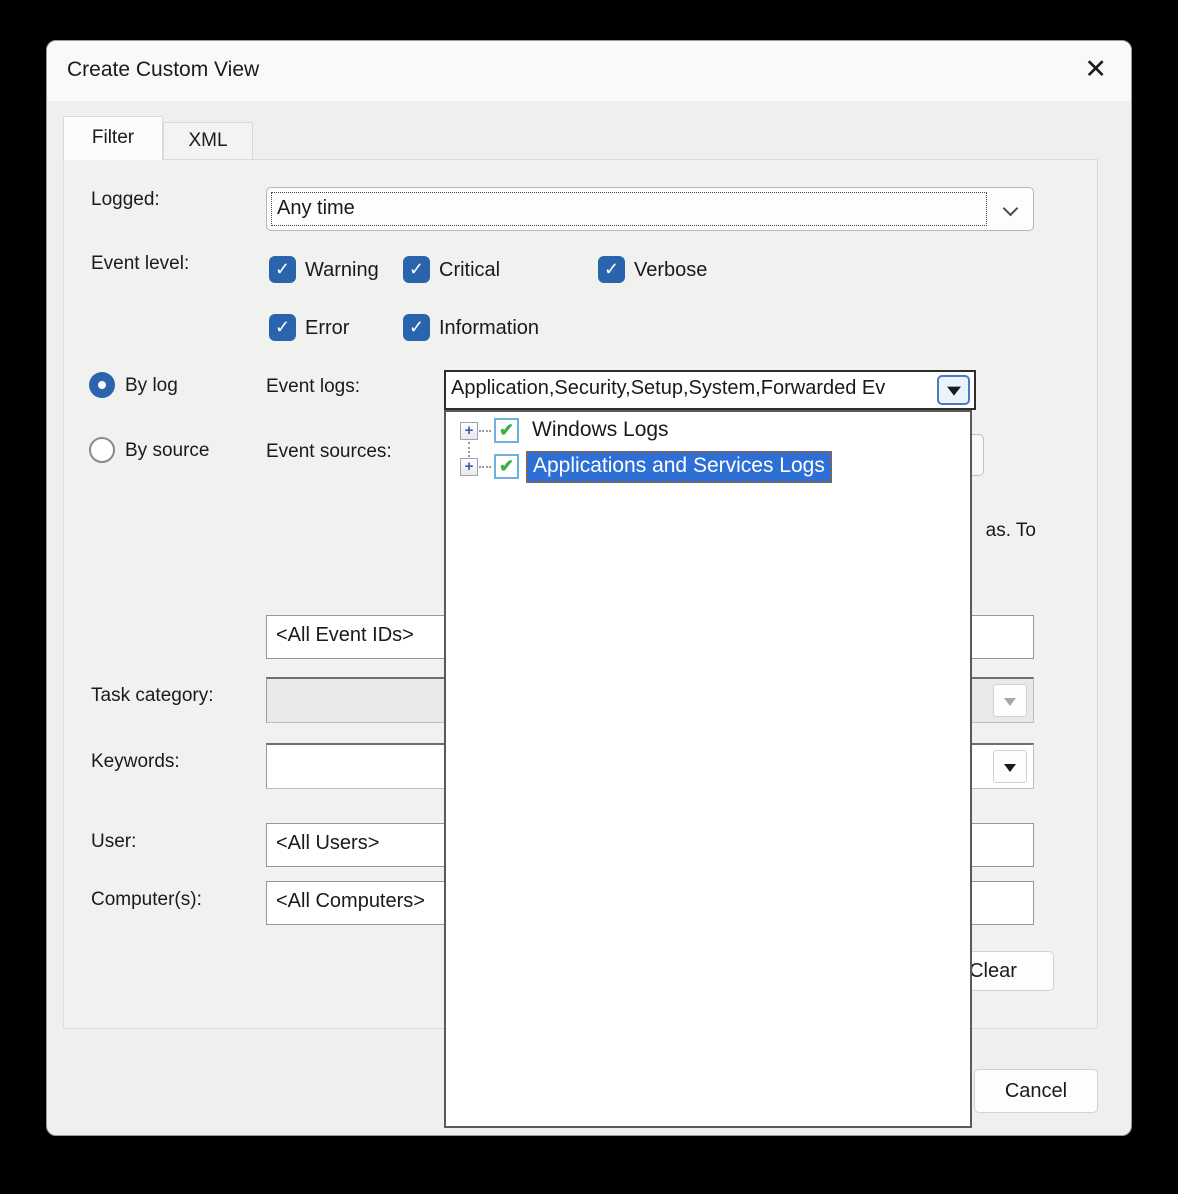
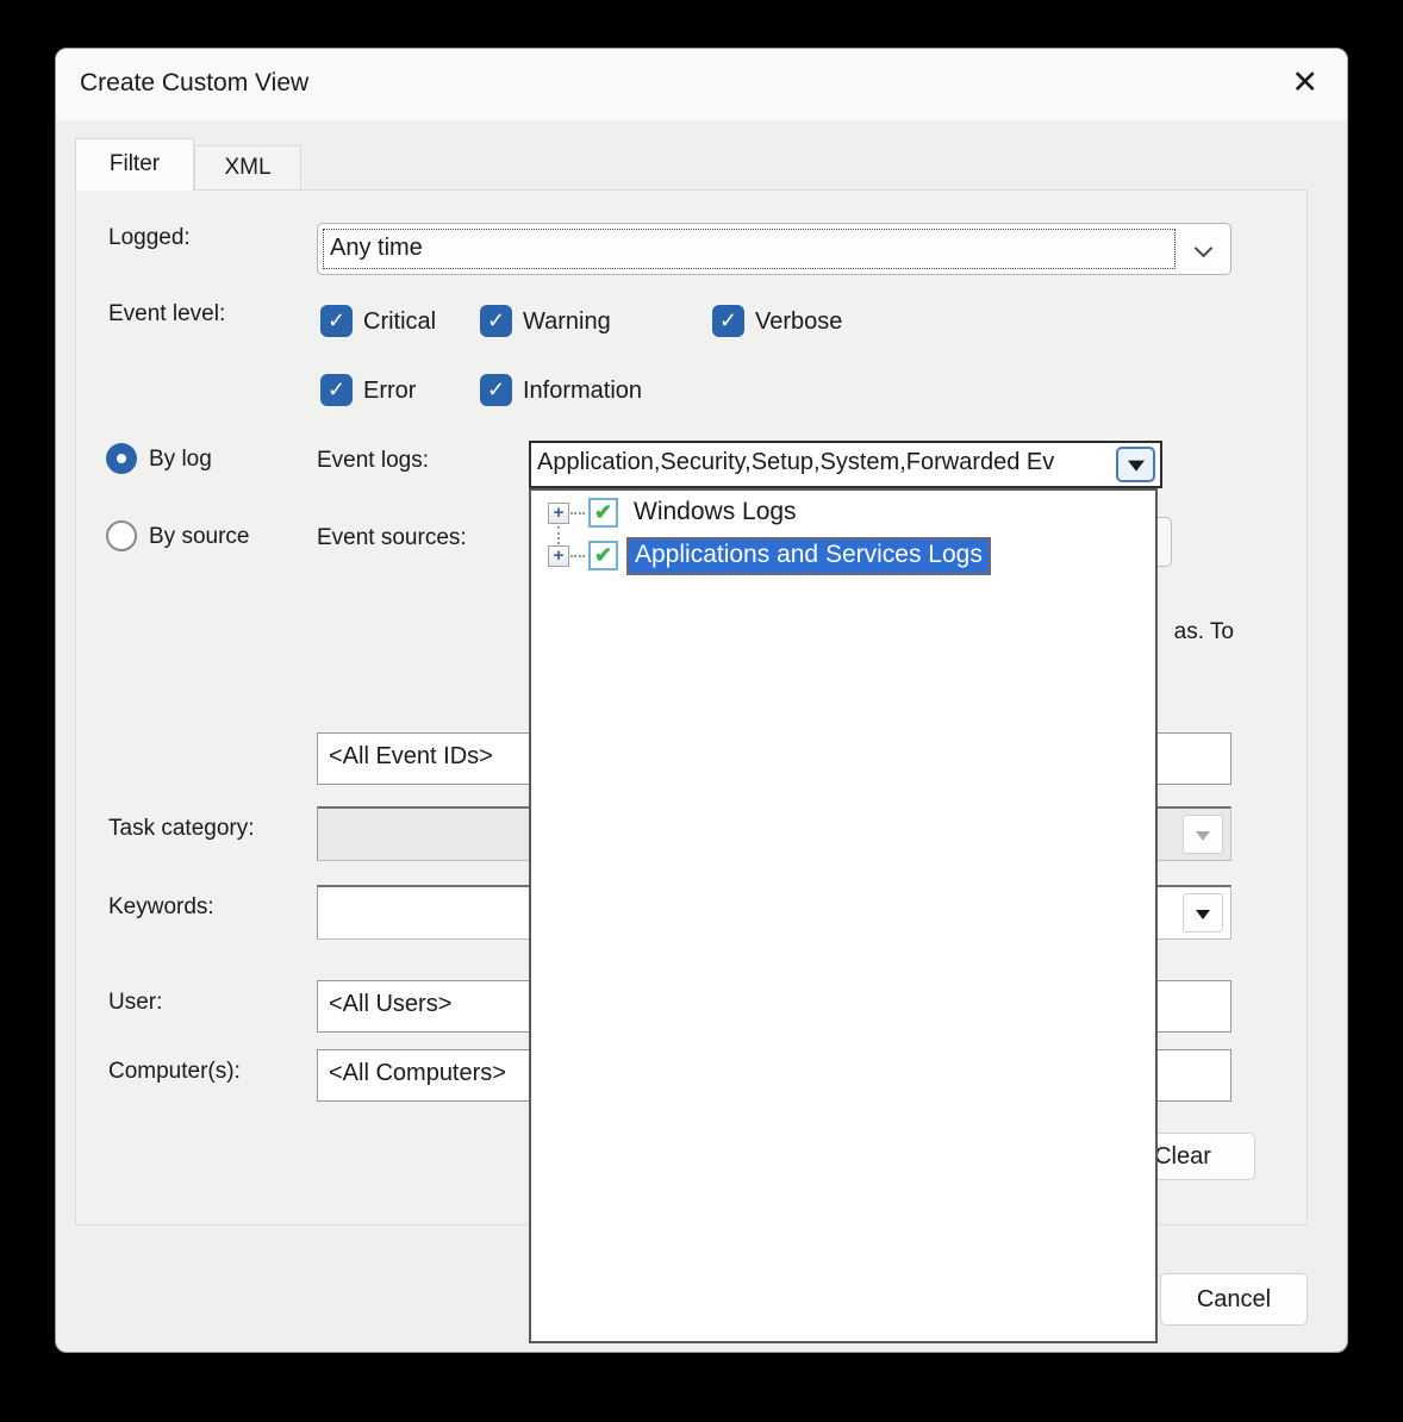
  Create Custom View
  ✕
  Filter
  XML
  Logged:
  Any time
  Event level:
  ✓
- Warning
+ Critical
  ✓
- Critical
+ Warning
  ✓
  Verbose
  ✓
  Error
  ✓
  Information
  By log
  Event logs:
  Application,Security,Setup,System,Forwarded Ev
  By source
  Event sources:
  as. To
  <All Event IDs>
  Task category:
  Keywords:
  User:
  <All Users>
  Computer(s):
  <All Computers>
  Clear
  Cancel
  +
  ✔
  Windows Logs
  +
  ✔
  Applications and Services Logs
